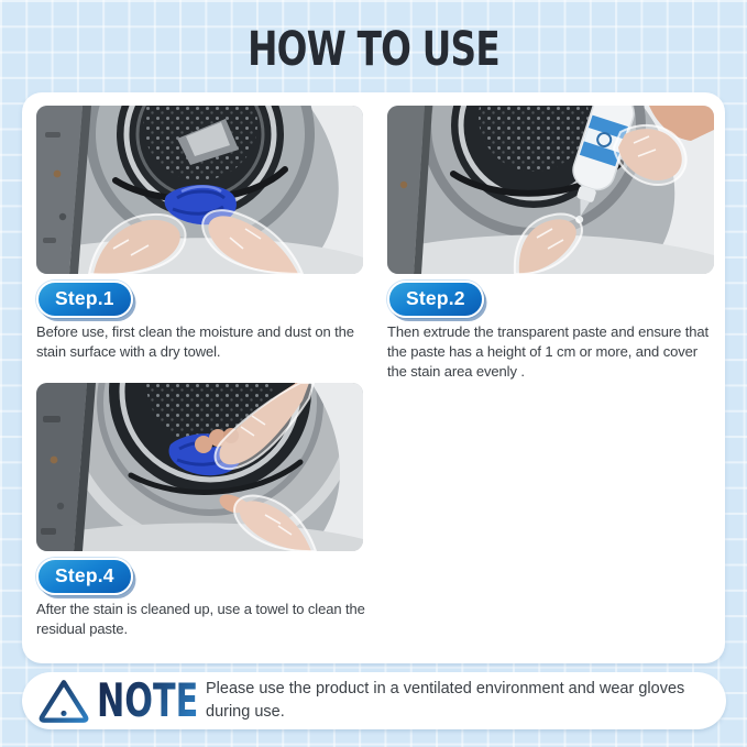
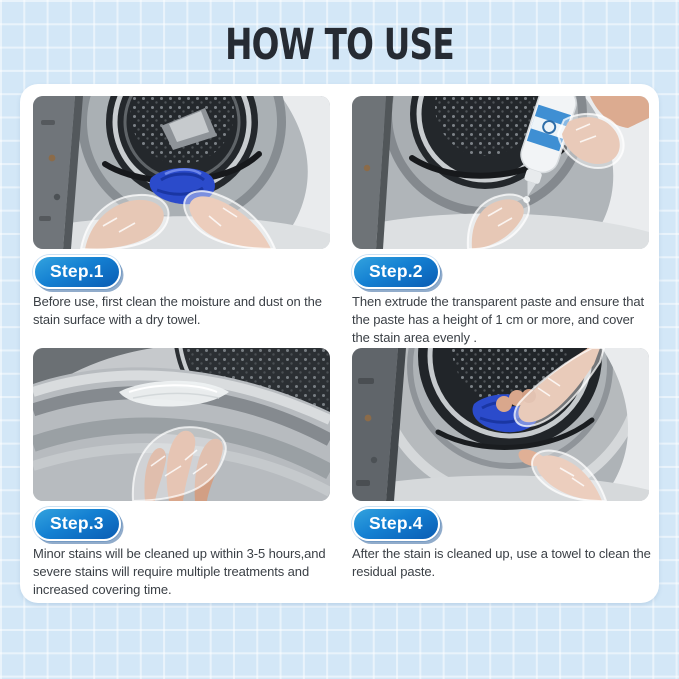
  HOW TO USE
  Step.1
  Before use, first clean the moisture and dust on the stain surface with a dry towel.
  Step.2
  Then extrude the transparent paste and ensure that the paste has a height of 1 cm or more, and cover the stain area evenly .
+ Step.3
+ Minor stains will be cleaned up within 3-5 hours,and severe stains will require multiple treatments and increased covering time.
  Step.4
  After the stain is cleaned up, use a towel to clean the residual paste.
- NOTE
- Please use the product in a ventilated environment and wear gloves during use.
